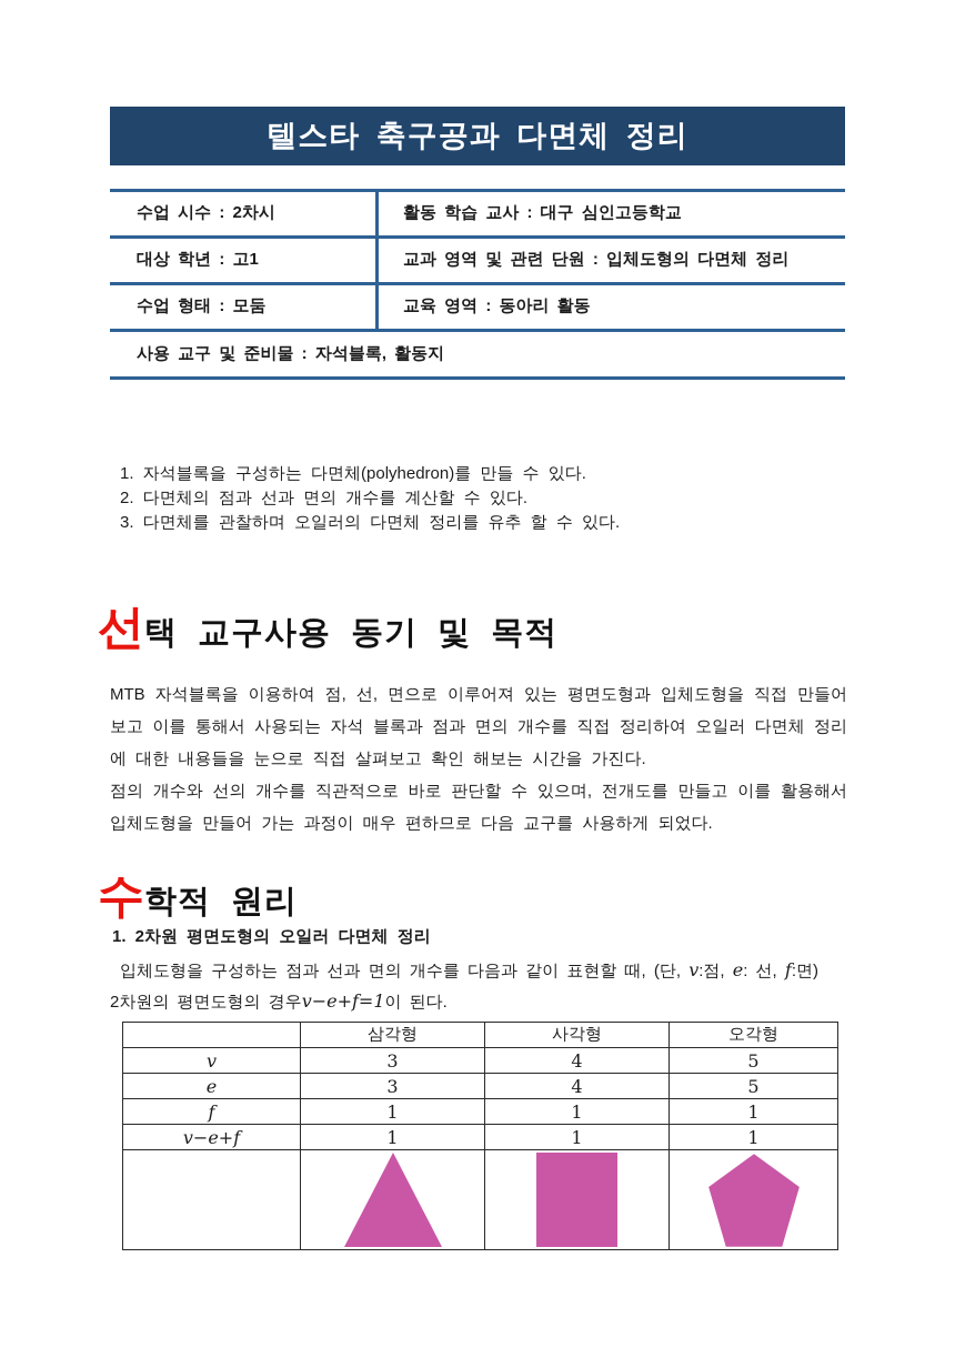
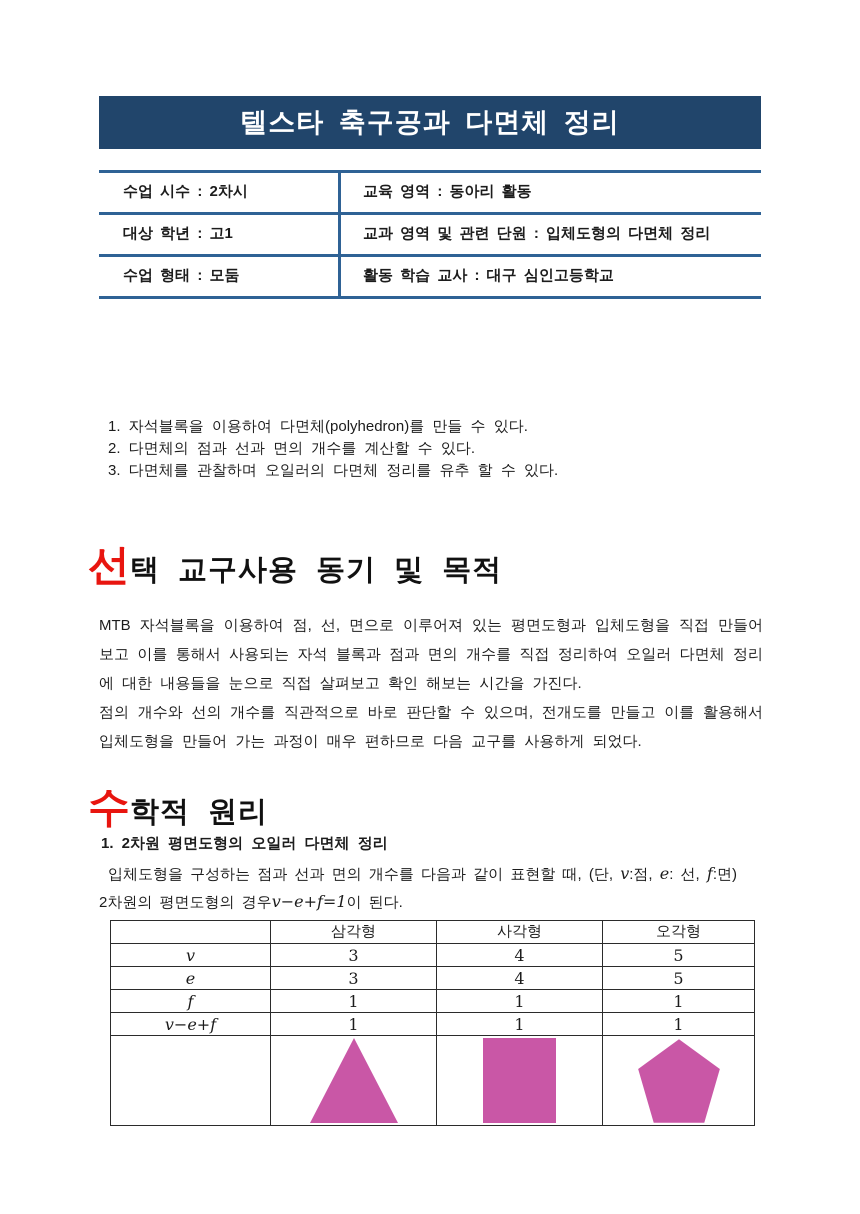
  텔스타 축구공과 다면체 정리
  수업 시수 : 2차시
- 활동 학습 교사 : 대구 심인고등학교
+ 교육 영역 : 동아리 활동
  대상 학년 : 고1
  교과 영역 및 관련 단원 : 입체도형의 다면체 정리
  수업 형태 : 모둠
- 교육 영역 : 동아리 활동
+ 활동 학습 교사 : 대구 심인고등학교
- 사용 교구 및 준비물 : 자석블록, 활동지
- 1. 자석블록을 구성하는 다면체(polyhedron)를 만들 수 있다.
+ 1. 자석블록을 이용하여 다면체(polyhedron)를 만들 수 있다.
  2. 다면체의 점과 선과 면의 개수를 계산할 수 있다.
  3. 다면체를 관찰하며 오일러의 다면체 정리를 유추 할 수 있다.
  선택 교구사용 동기 및 목적
  MTB 자석블록을 이용하여 점, 선, 면으로 이루어져 있는 평면도형과 입체도형을 직접 만들어 보고 이를 통해서 사용되는 자석 블록과 점과 면의 개수를 직접 정리하여 오일러 다면체 정리에 대한 내용들을 눈으로 직접 살펴보고 확인 해보는 시간을 가진다.
  점의 개수와 선의 개수를 직관적으로 바로 판단할 수 있으며, 전개도를 만들고 이를 활용해서 입체도형을 만들어 가는 과정이 매우 편하므로 다음 교구를 사용하게 되었다.
  수학적 원리
  1. 2차원 평면도형의 오일러 다면체 정리
  입체도형을 구성하는 점과 선과 면의 개수를 다음과 같이 표현할 때, (단, v:점, e: 선, f:면)
  2차원의 평면도형의 경우v−e+f=1이 된다.
  	삼각형	사각형	오각형
  v	3	4	5
  e	3	4	5
  f	1	1	1
  v−e+f	1	1	1
